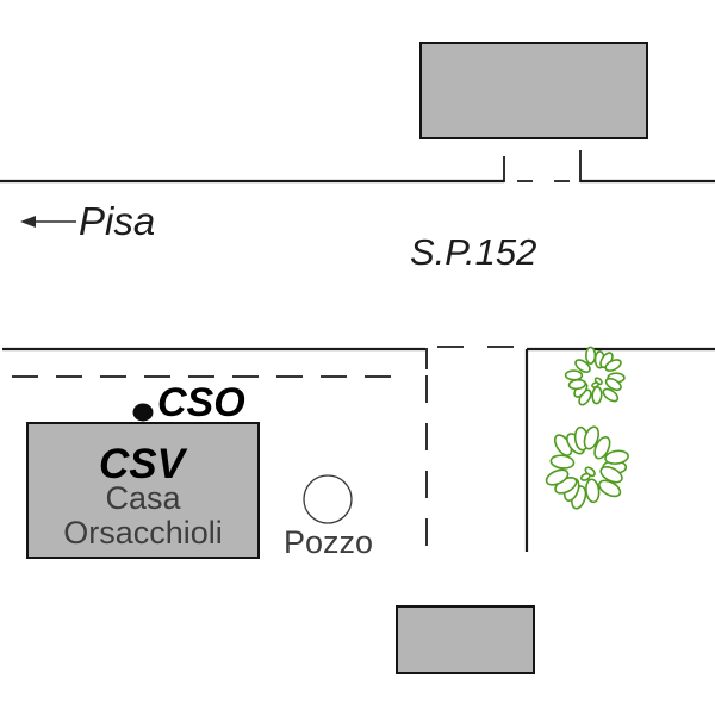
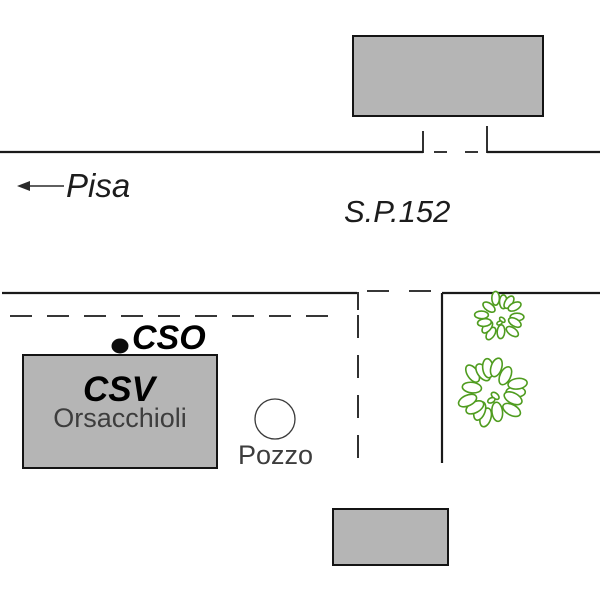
  Pisa
  S.P.152
  CSO
  CSV
- Casa
  Orsacchioli
  Pozzo
